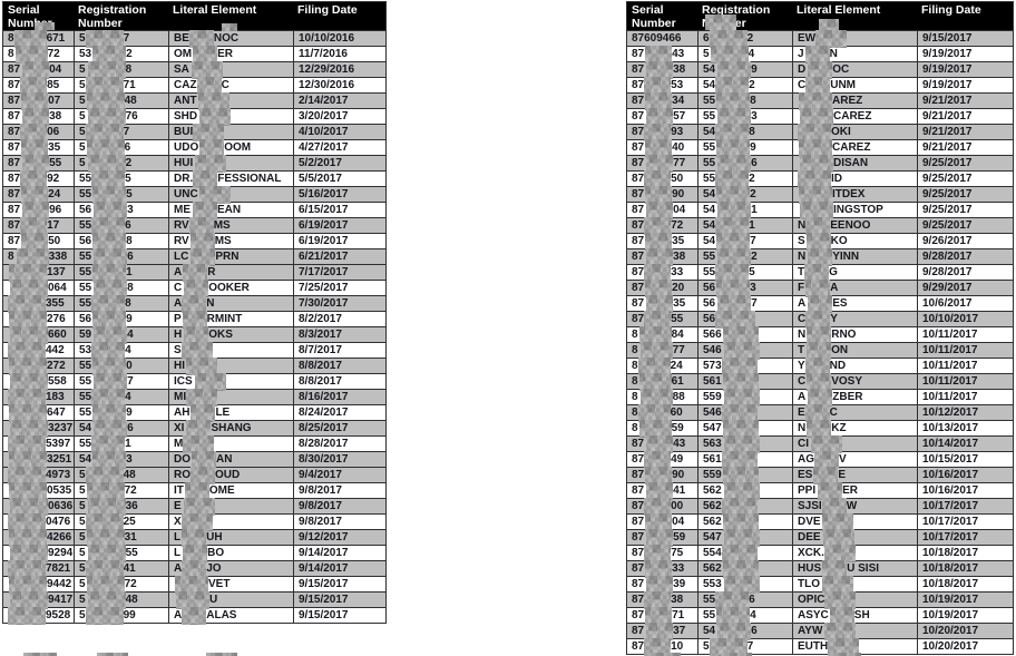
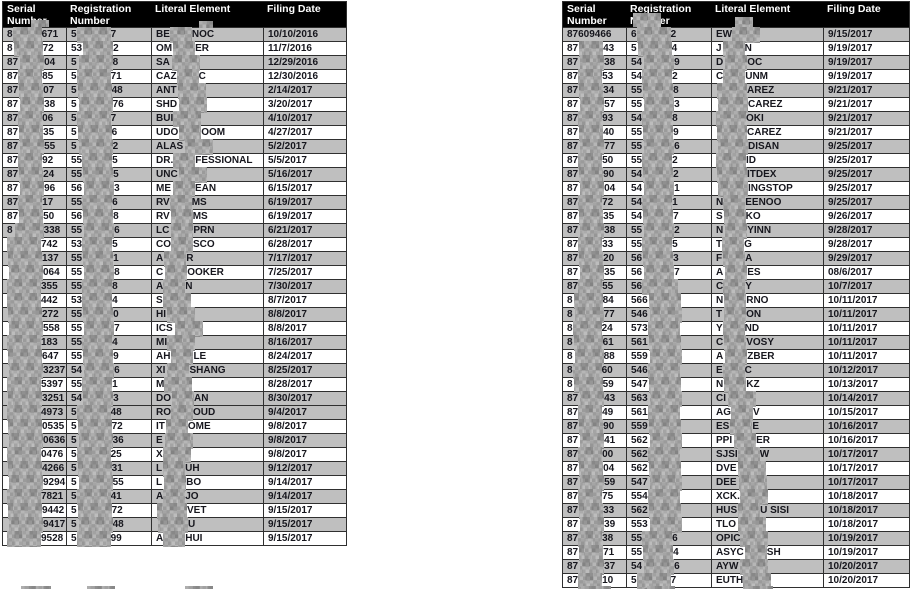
  Serial Num
  Registration Number
  Literal Element
  Filing Date
  8 671
  5 7
  BE NOC
  10/10/2016
  8 72
  53 2
  OM ER
  11/7/2016
  87 04
  5 8
  SA
  12/29/2016
  87 85
  5 71
  CAZ C
  12/30/2016
  87 07
  5 48
  ANT
  2/14/2017
  87 38
  5 76
  SHD
  3/20/2017
  87 06
  5 7
  BUI
  4/10/2017
  87 35
  5 6
  UDO OOM
  4/27/2017
  87 55
  5 2
- HUI
+ ALAS
  5/2/2017
  87 92
  55 5
  DR. FESSIONAL
  5/5/2017
  87 24
  55 5
  UNC
  5/16/2017
  87 96
  56 3
  ME EAN
  6/15/2017
  87 17
  55 6
  RV MS
  6/19/2017
  87 50
  56 8
  RV MS
  6/19/2017
  8 338
  55 6
  LC PRN
  6/21/2017
+ 742
+ 53 5
+ CO SCO
+ 6/28/2017
  137
  55 1
  A R
  7/17/2017
  064
  55 8
  C OOKER
  7/25/2017
  355
  55 8
  A N
  7/30/2017
- 276
- 56 9
- P RMINT
- 8/2/2017
- 660
- 59 4
- H OKS
- 8/3/2017
  442
  53 4
  S
  8/7/2017
  272
  55 0
  HI
  8/8/2017
  558
  55 7
  ICS
  8/8/2017
  183
  55 4
  MI
  8/16/2017
  647
  55 9
  AH LE
  8/24/2017
  3237
  54 6
  XI SHANG
  8/25/2017
  5397
  55 1
  M
  8/28/2017
  3251
  54 3
  DO AN
  8/30/2017
  4973
  5 48
  RO OUD
  9/4/2017
  0535
  5 72
  IT OME
  9/8/2017
  0636
  5 36
  E
  9/8/2017
  0476
  5 25
  X
  9/8/2017
  4266
  5 31
  L UH
  9/12/2017
  9294
  5 55
  L BO
  9/14/2017
  7821
  5 41
  A JO
  9/14/2017
  9442
  5 72
  VET
  9/15/2017
  9417
  5 48
  U
  9/15/2017
  9528
  5 99
- A ALAS
+ A HUI
  9/15/2017
  Serial Number
  Registration er
  Literal Element
  Filing Date
  87609466
  6 2
  EW
  9/15/2017
  87 43
  5 4
  J N
  9/19/2017
  87 38
  54 9
  D OC
  9/19/2017
  87 53
  54 2
  C UNM
  9/19/2017
  87 34
  55 8
  AREZ
  9/21/2017
  87 57
  55 3
  CAREZ
  9/21/2017
  87 93
  54 8
  OKI
  9/21/2017
  87 40
  55 9
  CAREZ
  9/21/2017
  87 77
  55 6
  DISAN
  9/25/2017
  87 50
  55 2
  ID
  9/25/2017
  87 90
  54 2
  ITDEX
  9/25/2017
  87 04
  54 1
  INGSTOP
  9/25/2017
  87 72
  54 1
  N EENOO
  9/25/2017
  87 35
  54 7
  S KO
  9/26/2017
  87 38
  55 2
  N YINN
  9/28/2017
  87 33
  55 5
  T G
  9/28/2017
  87 20
  56 3
  F A
  9/29/2017
  87 35
  56 7
  A ES
- 10/6/2017
+ 08/6/2017
  87 55
  56
  C Y
- 10/10/2017
+ 10/7/2017
  8 84
  566
  N RNO
  10/11/2017
  8 77
  546
  T ON
  10/11/2017
  8 24
  573
  Y ND
  10/11/2017
  8 61
  561
  C VOSY
  10/11/2017
  8 88
  559
  A ZBER
  10/11/2017
  8 60
  546
  E C
  10/12/2017
  8 59
  547
  N KZ
  10/13/2017
  87 43
  563
  CI
  10/14/2017
  87 49
  561
  AG V
  10/15/2017
  87 90
  559
  ES E
  10/16/2017
  87 41
  562
  PPI ER
  10/16/2017
  87 00
  562
  SJSI W
  10/17/2017
  87 04
  562
  DVE
  10/17/2017
  87 59
  547
  DEE
  10/17/2017
  87 75
  554
  XCK.
  10/18/2017
  87 33
  562
  HUS U SISI
  10/18/2017
  87 39
  553
  TLO
  10/18/2017
  87 38
  55 6
  OPIC
  10/19/2017
  87 71
  55 4
  ASYC SH
  10/19/2017
  87 37
  54 6
  AYW
  10/20/2017
  87 10
  5 7
  EUTH
  10/20/2017
